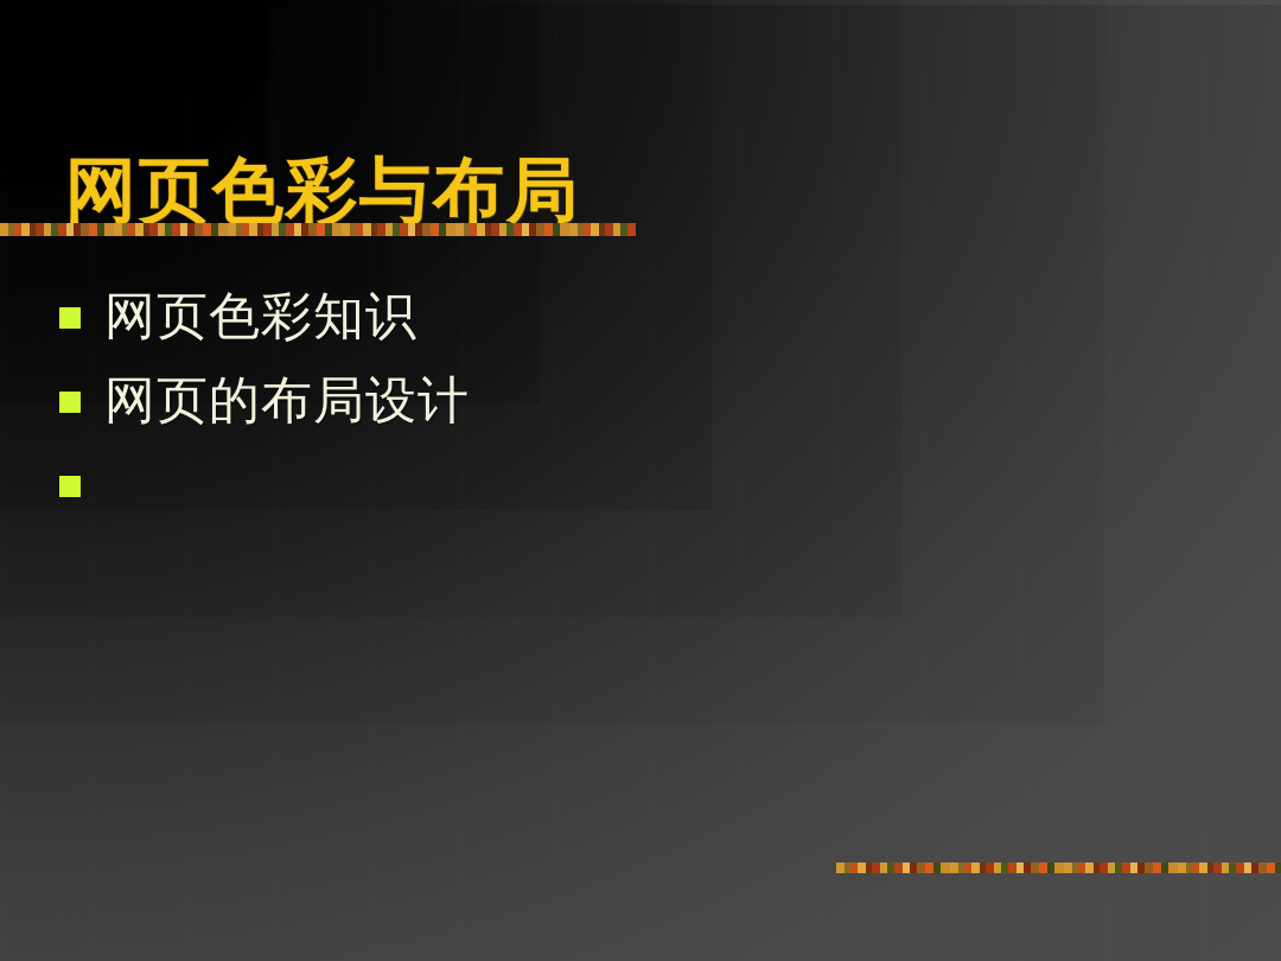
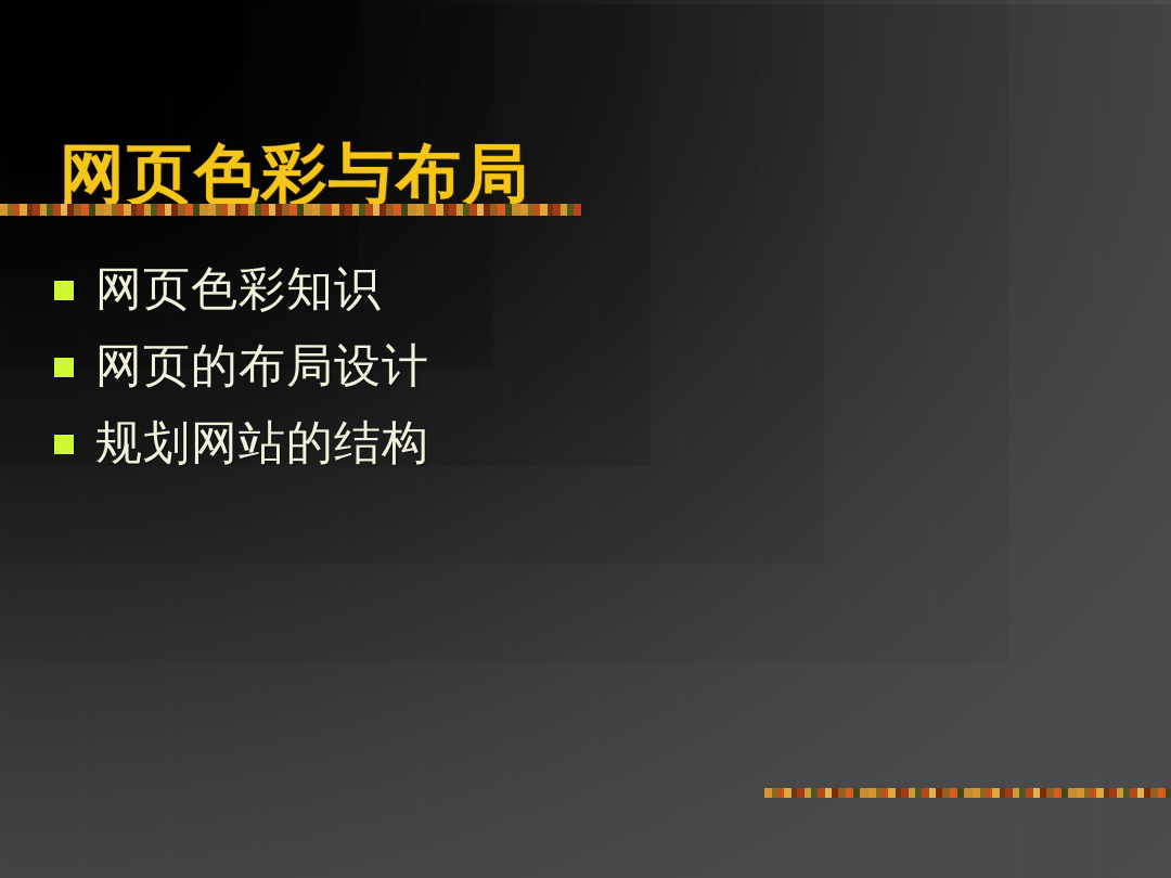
  网页色彩与布局
  网页色彩知识
  网页的布局设计
+ 规划网站的结构
